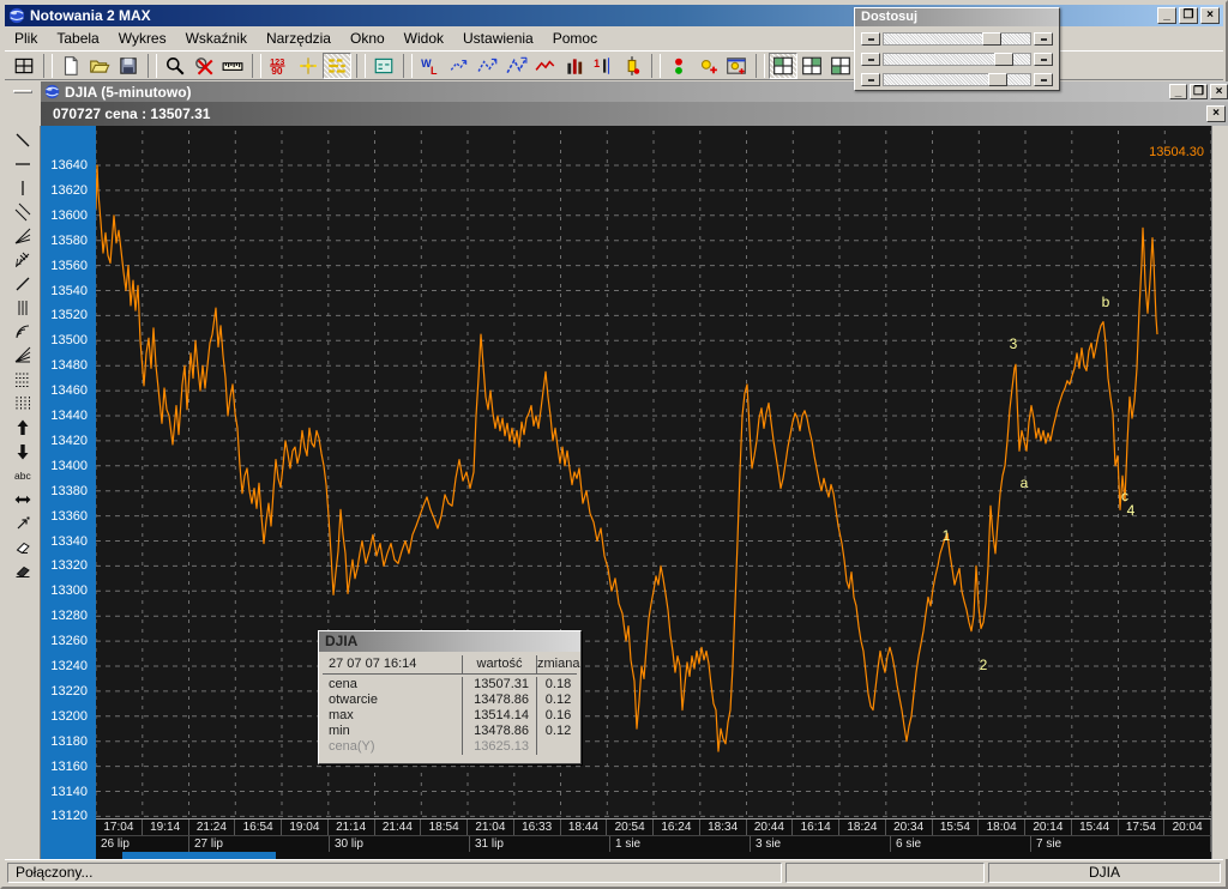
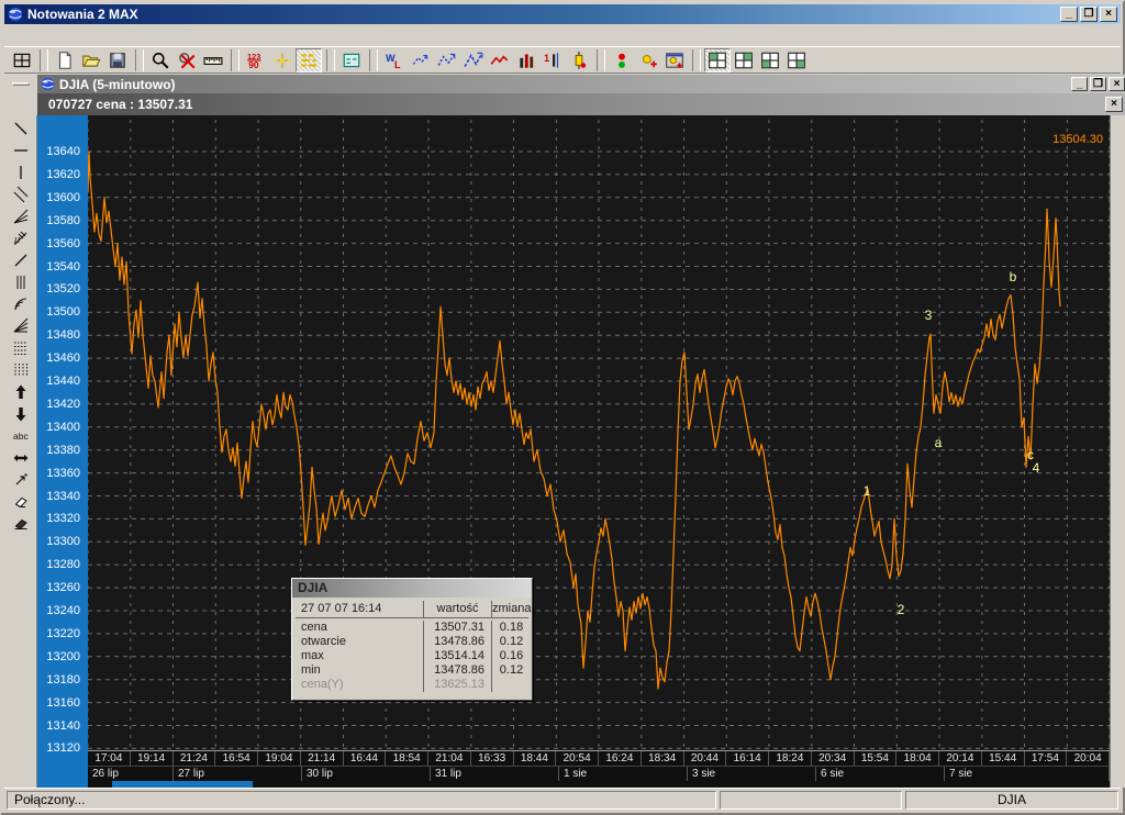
  Notowania 2 MAX
  _
  ❐
  ×
- Plik
- Tabela
- Wykres
- Wskaźnik
- Narzędzia
- Okno
- Widok
- Ustawienia
- Pomoc
  123
  90
  W
  L
  1
  DJIA (5-minutowo)
  _
  ❐
  ×
  070727 cena : 13507.31
  ×
  µ
  abc
  13640
  13620
  13600
  13580
  13560
  13540
  13520
  13500
  13480
  13460
  13440
  13420
  13400
  13380
  13360
  13340
  13320
  13300
  13280
  13260
  13240
  13220
  13200
  13180
  13160
  13140
  13120
  1
  2
  3
  a
  b
  c
  4
  13504.30
  17:04
  19:14
  21:24
  16:54
  19:04
  21:14
- 21:44
+ 16:44
  18:54
  21:04
  16:33
  18:44
  20:54
  16:24
  18:34
  20:44
  16:14
  18:24
  20:34
  15:54
  18:04
  20:14
  15:44
  17:54
  20:04
  26 lip
  27 lip
  30 lip
  31 lip
  1 sie
  3 sie
  6 sie
  7 sie
  DJIA
  27 07 07 16:14
  wartość
  zmiana
  cena
  13507.31
  0.18
  otwarcie
  13478.86
  0.12
  max
  13514.14
  0.16
  min
  13478.86
  0.12
  cena(Y)
  13625.13
- Dostosuj
  Połączony...
  DJIA
